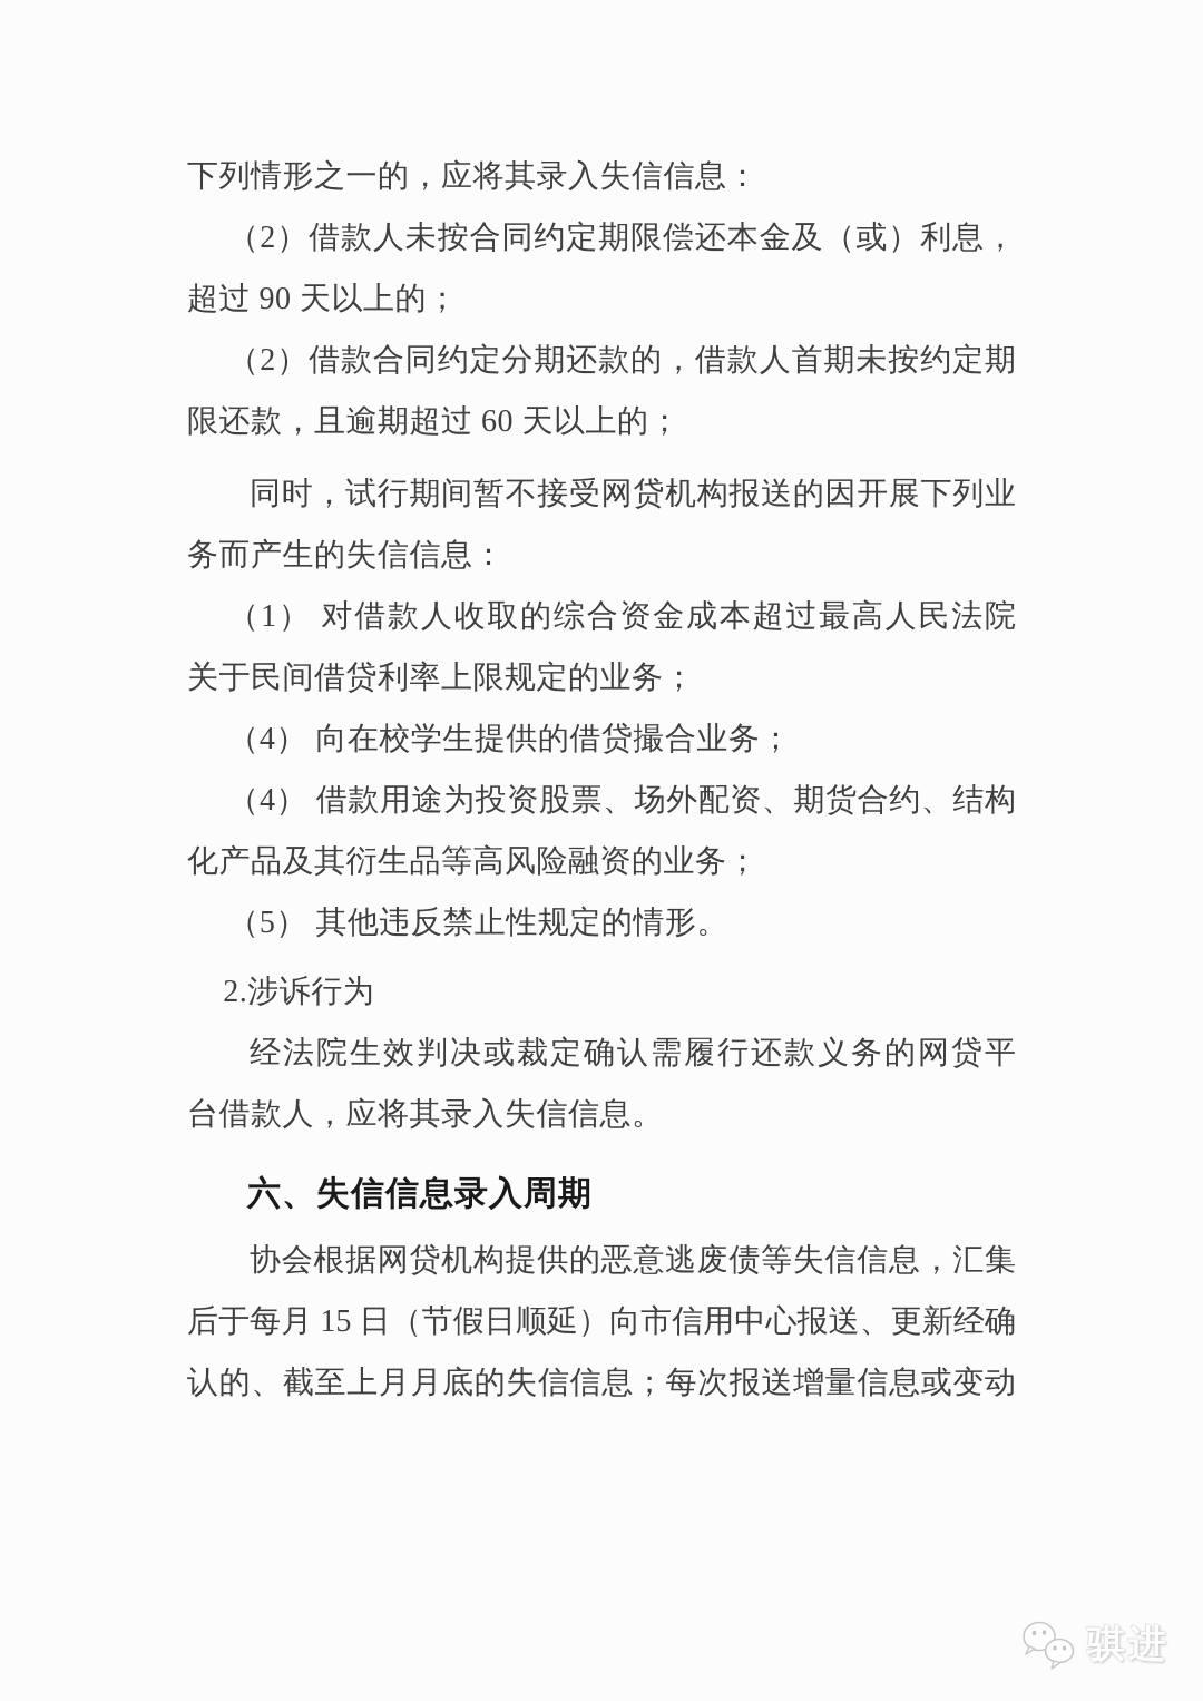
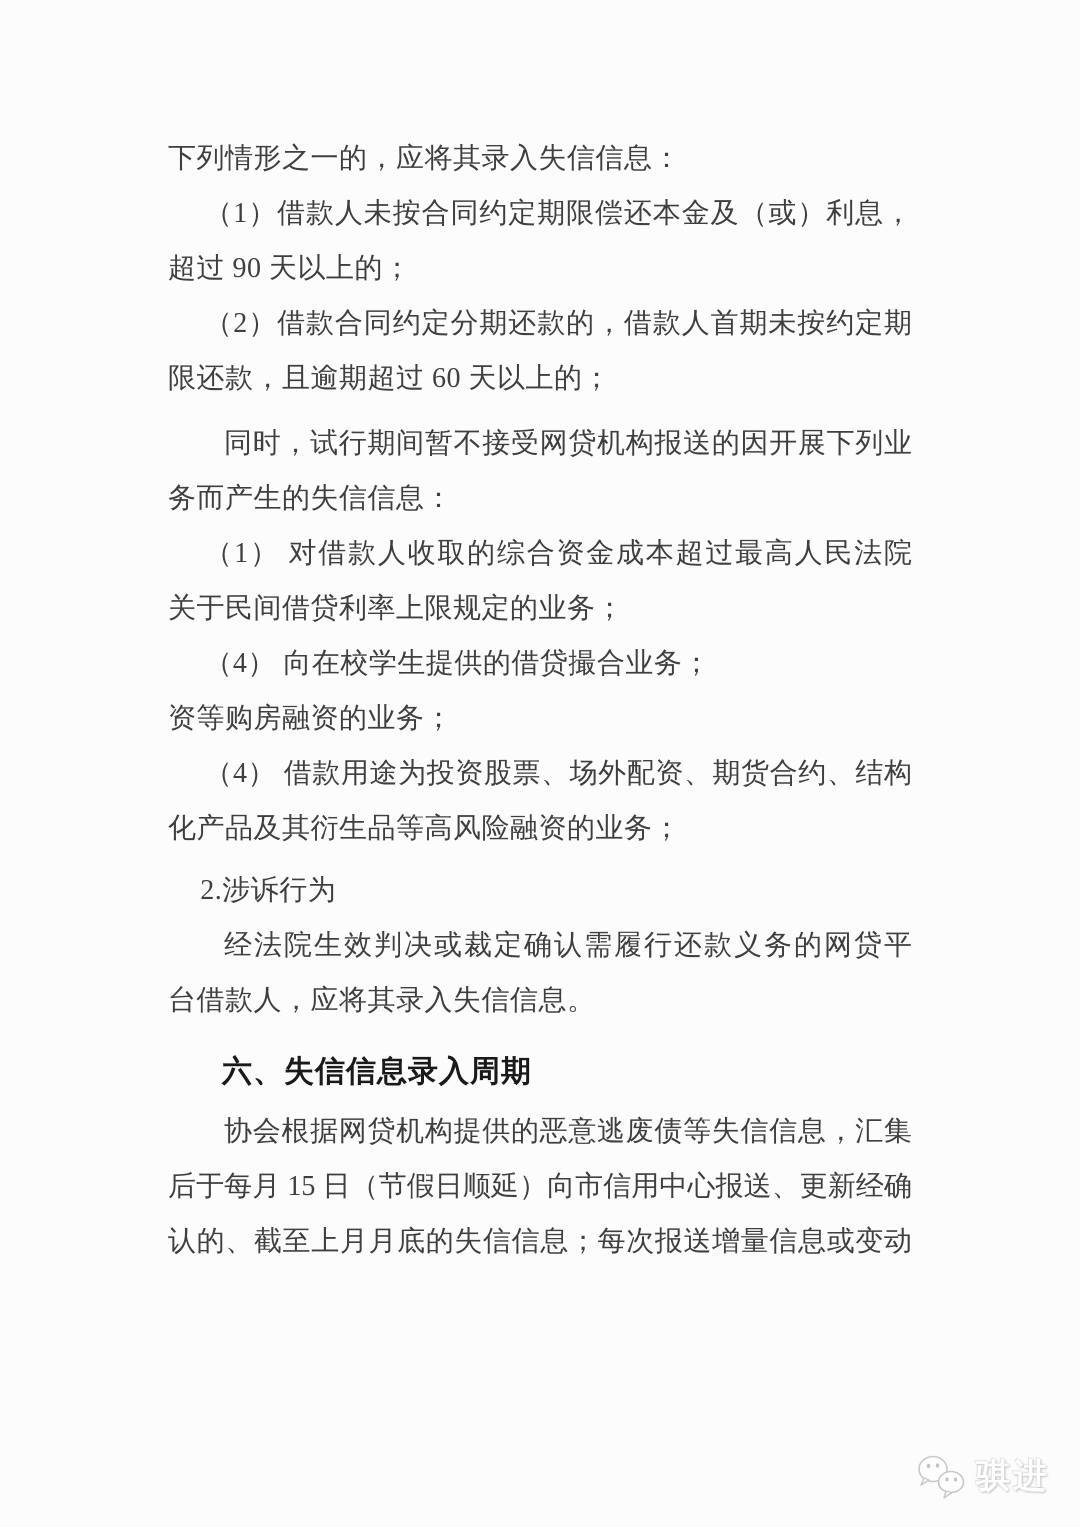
  下列情形之一的，应将其录入失信信息：
- （2）借款人未按合同约定期限偿还本金及（或）利息，
+ （1）借款人未按合同约定期限偿还本金及（或）利息，
  超过 90 天以上的；
  （2）借款合同约定分期还款的，借款人首期未按约定期
  限还款，且逾期超过 60 天以上的；
  同时，试行期间暂不接受网贷机构报送的因开展下列业
  务而产生的失信信息：
  （1） 对借款人收取的综合资金成本超过最高人民法院
  关于民间借贷利率上限规定的业务；
  （4） 向在校学生提供的借贷撮合业务；
+ 资等购房融资的业务；
  （4） 借款用途为投资股票、场外配资、期货合约、结构
  化产品及其衍生品等高风险融资的业务；
- （5） 其他违反禁止性规定的情形。
  2.涉诉行为
  经法院生效判决或裁定确认需履行还款义务的网贷平
  台借款人，应将其录入失信信息。
  六、失信信息录入周期
  协会根据网贷机构提供的恶意逃废债等失信信息，汇集
  后于每月 15 日（节假日顺延）向市信用中心报送、更新经确
  认的、截至上月月底的失信信息；每次报送增量信息或变动
  骐进
